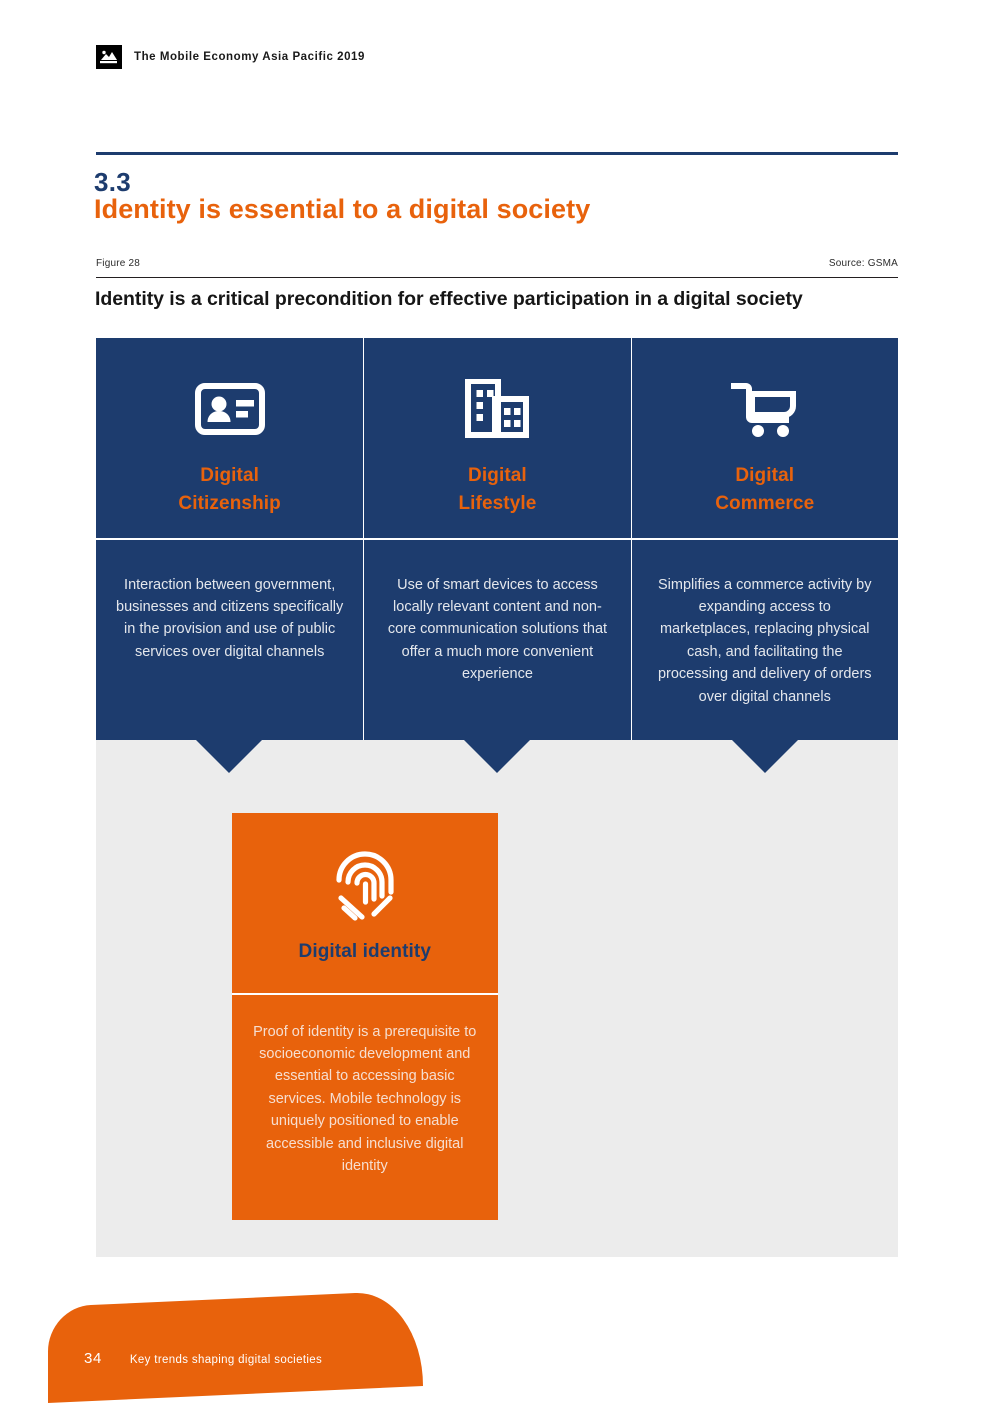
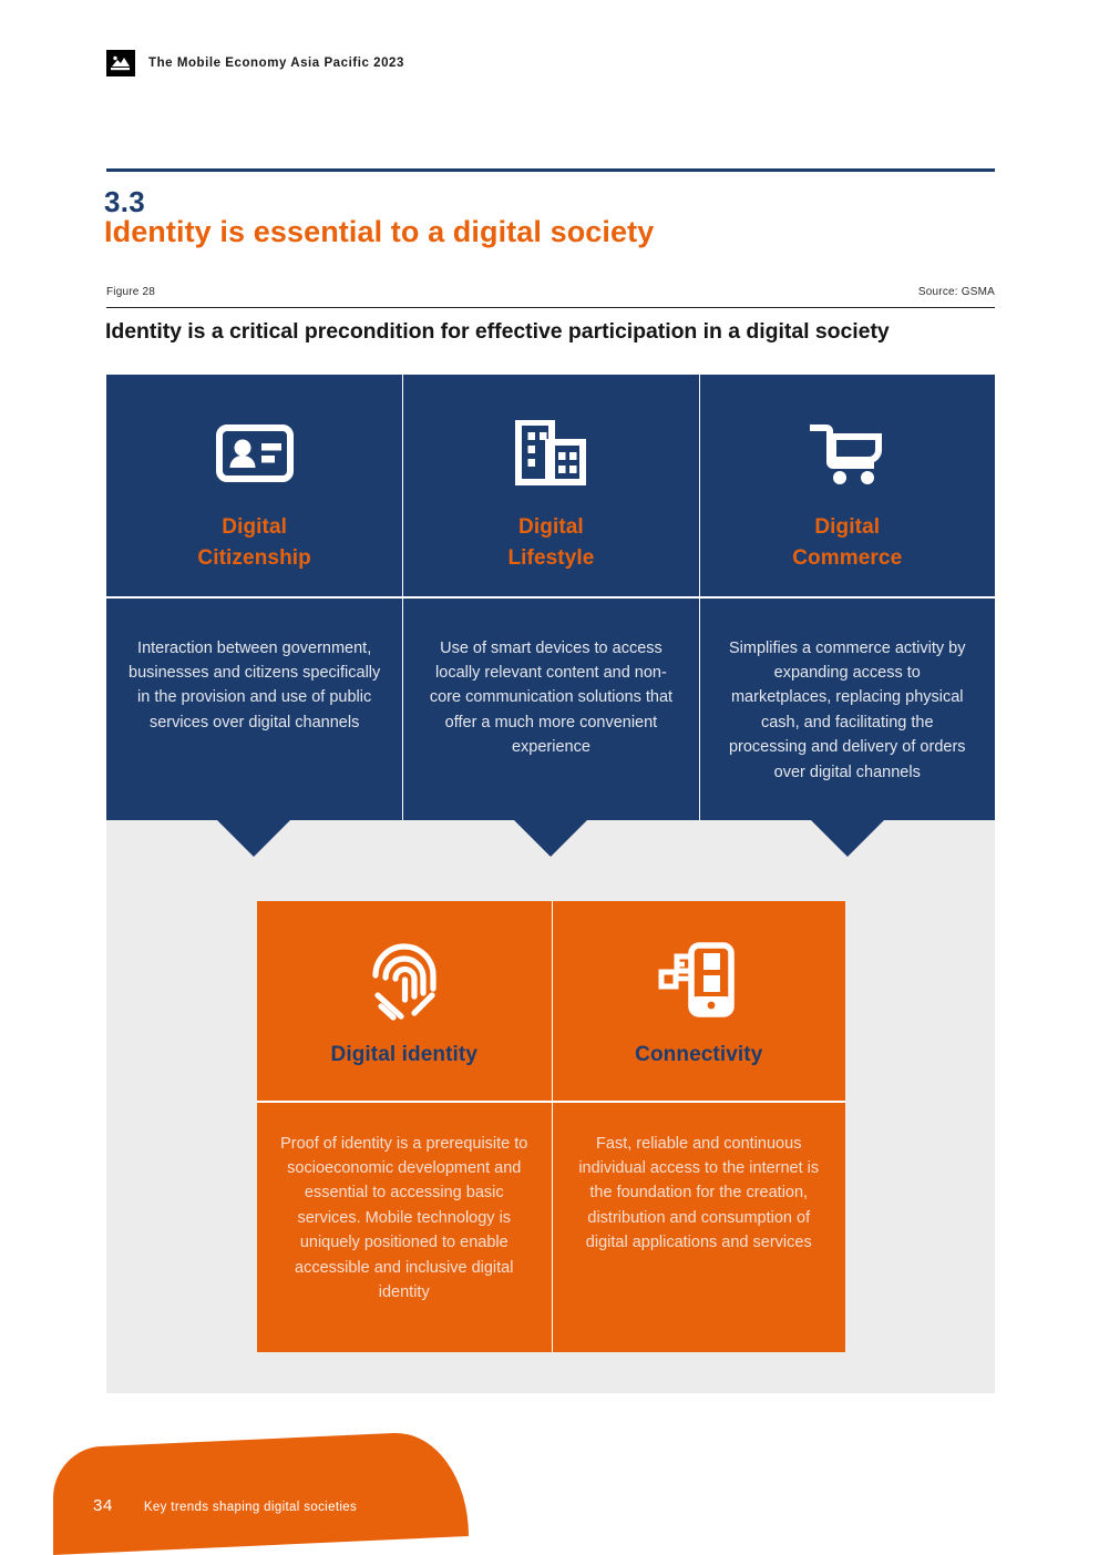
- The Mobile Economy Asia Pacific 2019
+ The Mobile Economy Asia Pacific 2023
  3.3
  Identity is essential to a digital society
  Figure 28
  Source: GSMA
  Identity is a critical precondition for effective participation in a digital society
  Digital
  Citizenship
  Interaction between government, businesses and citizens specifically in the provision and use of public services over digital channels
  Digital
  Lifestyle
  Use of smart devices to access locally relevant content and non-core communication solutions that offer a much more convenient experience
  Digital
  Commerce
  Simplifies a commerce activity by expanding access to marketplaces, replacing physical cash, and facilitating the processing and delivery of orders over digital channels
  Digital identity
  Proof of identity is a prerequisite to socioeconomic development and essential to accessing basic services. Mobile technology is uniquely positioned to enable accessible and inclusive digital identity
+ Connectivity
+ Fast, reliable and continuous individual access to the internet is the foundation for the creation, distribution and consumption of digital applications and services
  34
  Key trends shaping digital societies
